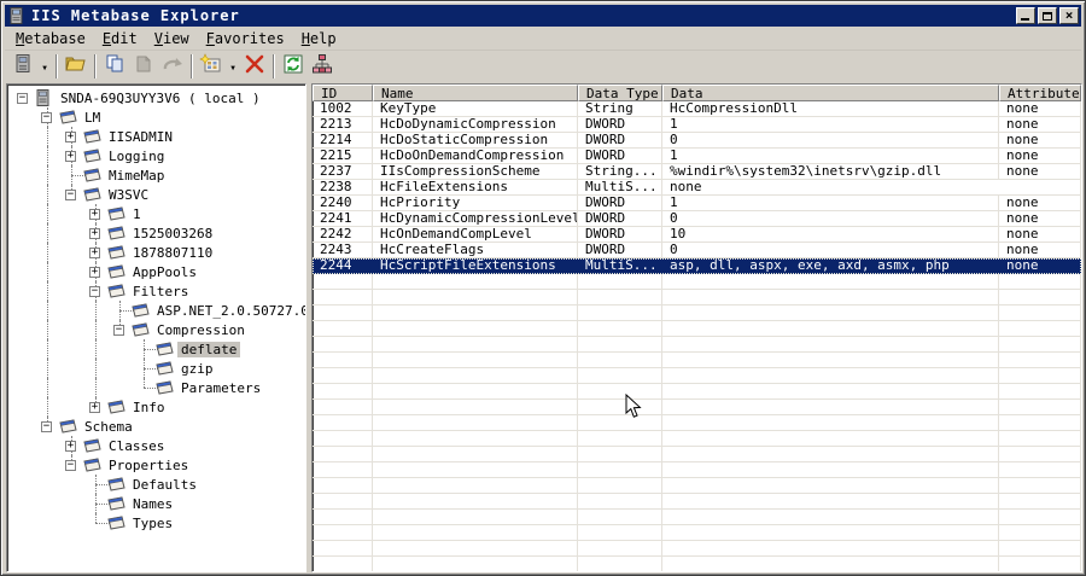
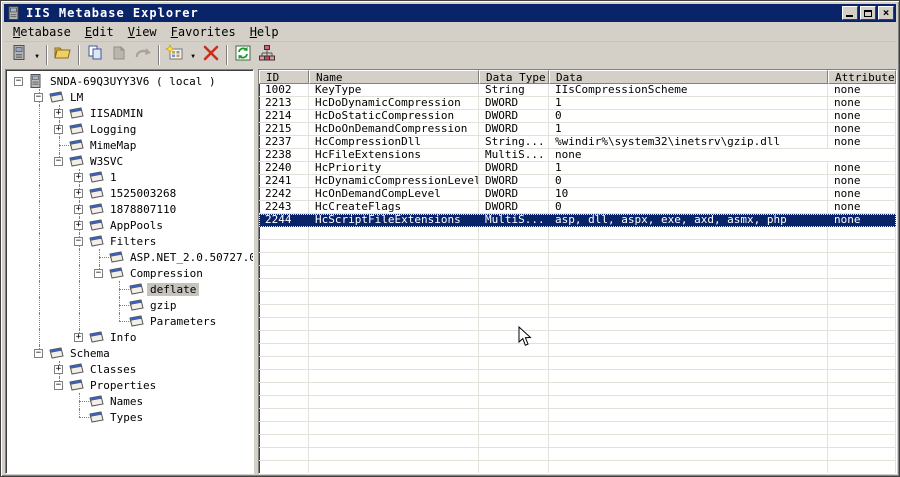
  IIS Metabase Explorer
  ×
  Metabase
  Edit
  View
  Favorites
  Help
  −
  SNDA-69Q3UYY3V6 ( local )
  −
  LM
  +
  IISADMIN
  +
  Logging
  MimeMap
  −
  W3SVC
  +
  1
  +
  1525003268
  +
  1878807110
  +
  AppPools
  −
  Filters
  ASP.NET_2.0.50727.0
  −
  Compression
  deflate
  gzip
  Parameters
  +
  Info
  −
  Schema
  +
  Classes
  −
  Properties
- Defaults
  Names
  Types
  ID
  Name
  Data Type
  Data
  Attribute
  1002
  KeyType
  String
- HcCompressionDll
+ IIsCompressionScheme
  none
  2213
  HcDoDynamicCompression
  DWORD
  1
  none
  2214
  HcDoStaticCompression
  DWORD
  0
  none
  2215
  HcDoOnDemandCompression
  DWORD
  1
  none
  2237
- IIsCompressionScheme
+ HcCompressionDll
  String...
  %windir%\system32\inetsrv\gzip.dll
  none
  2238
  HcFileExtensions
  MultiS...
  none
  2240
  HcPriority
  DWORD
  1
  none
  2241
  HcDynamicCompressionLevel
  DWORD
  0
  none
  2242
  HcOnDemandCompLevel
  DWORD
  10
  none
  2243
  HcCreateFlags
  DWORD
  0
  none
  2244
  HcScriptFileExtensions
  MultiS...
  asp, dll, aspx, exe, axd, asmx, php
  none
